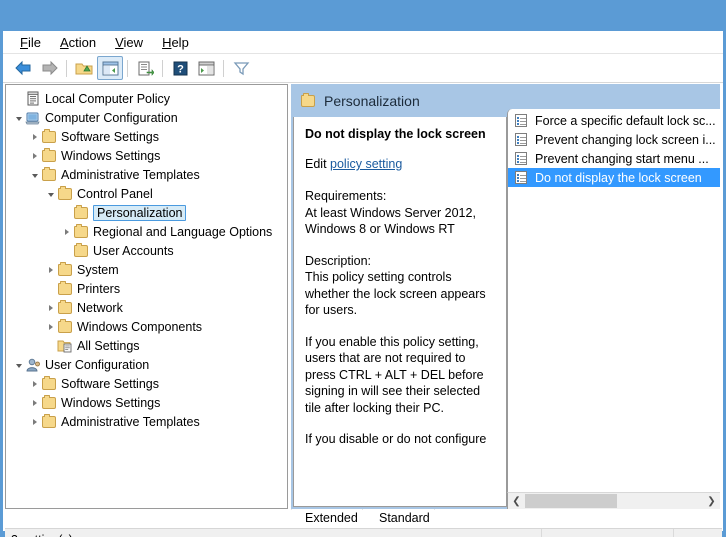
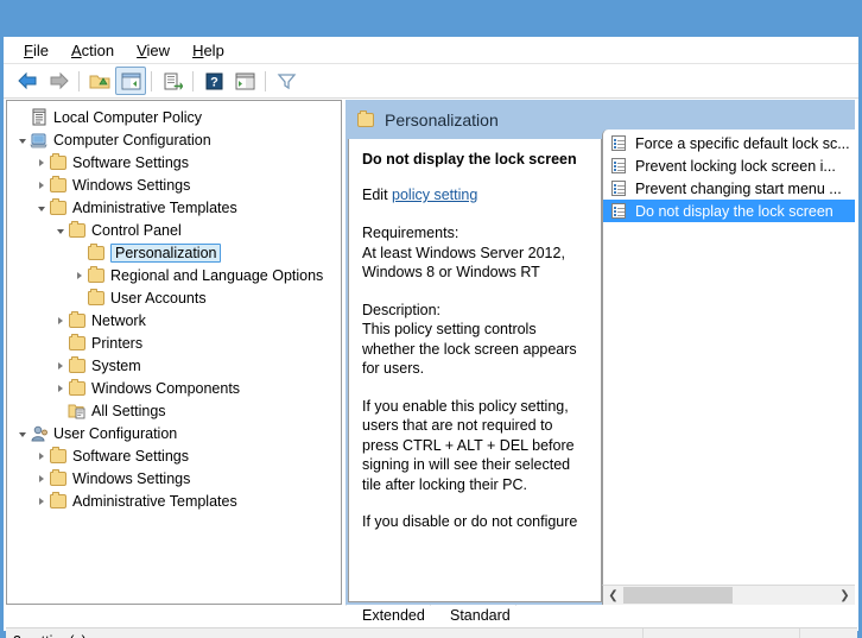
  File
  Action
  View
  Help
  ?
  Local Computer Policy
  Computer Configuration
  Software Settings
  Windows Settings
  Administrative Templates
  Control Panel
  Personalization
  Regional and Language Options
  User Accounts
- System
+ Network
  Printers
- Network
+ System
  Windows Components
  All Settings
  User Configuration
  Software Settings
  Windows Settings
  Administrative Templates
  Personalization
  Do not display the lock screen
  Edit policy setting
  Requirements:
  At least Windows Server 2012, Windows 8 or Windows RT
  Description:
  This policy setting controls whether the lock screen appears for users.
  If you enable this policy setting, users that are not required to press CTRL + ALT + DEL before signing in will see their selected tile after locking their PC.
  If you disable or do not configure
  Force a specific default lock sc...
- Prevent changing lock screen i...
+ Prevent locking lock screen i...
  Prevent changing start menu ...
  Do not display the lock screen
  ❮
  ❯
  Extended
  Standard
